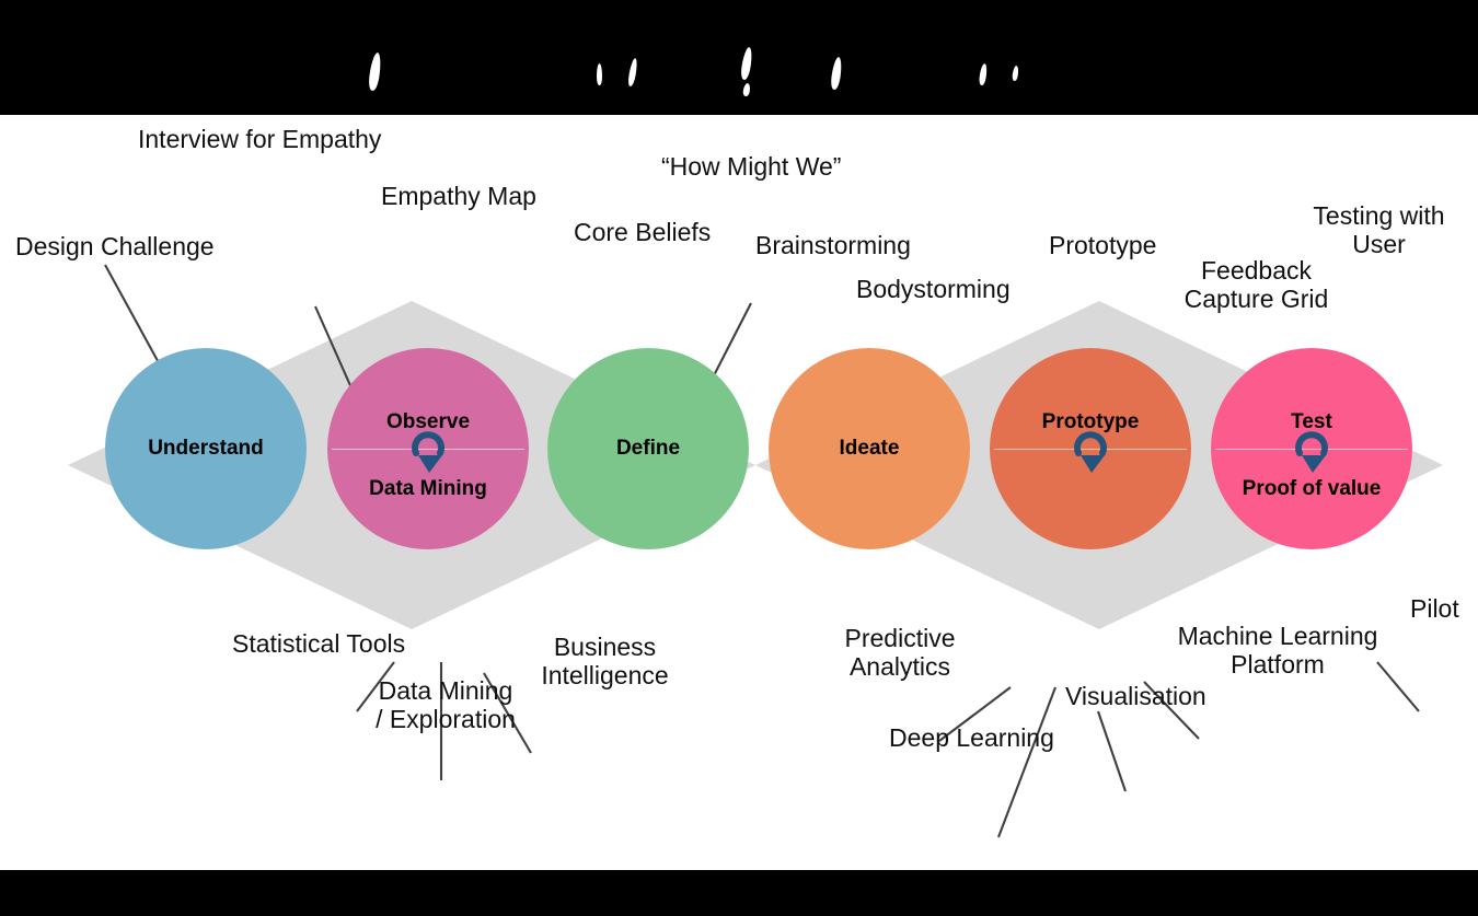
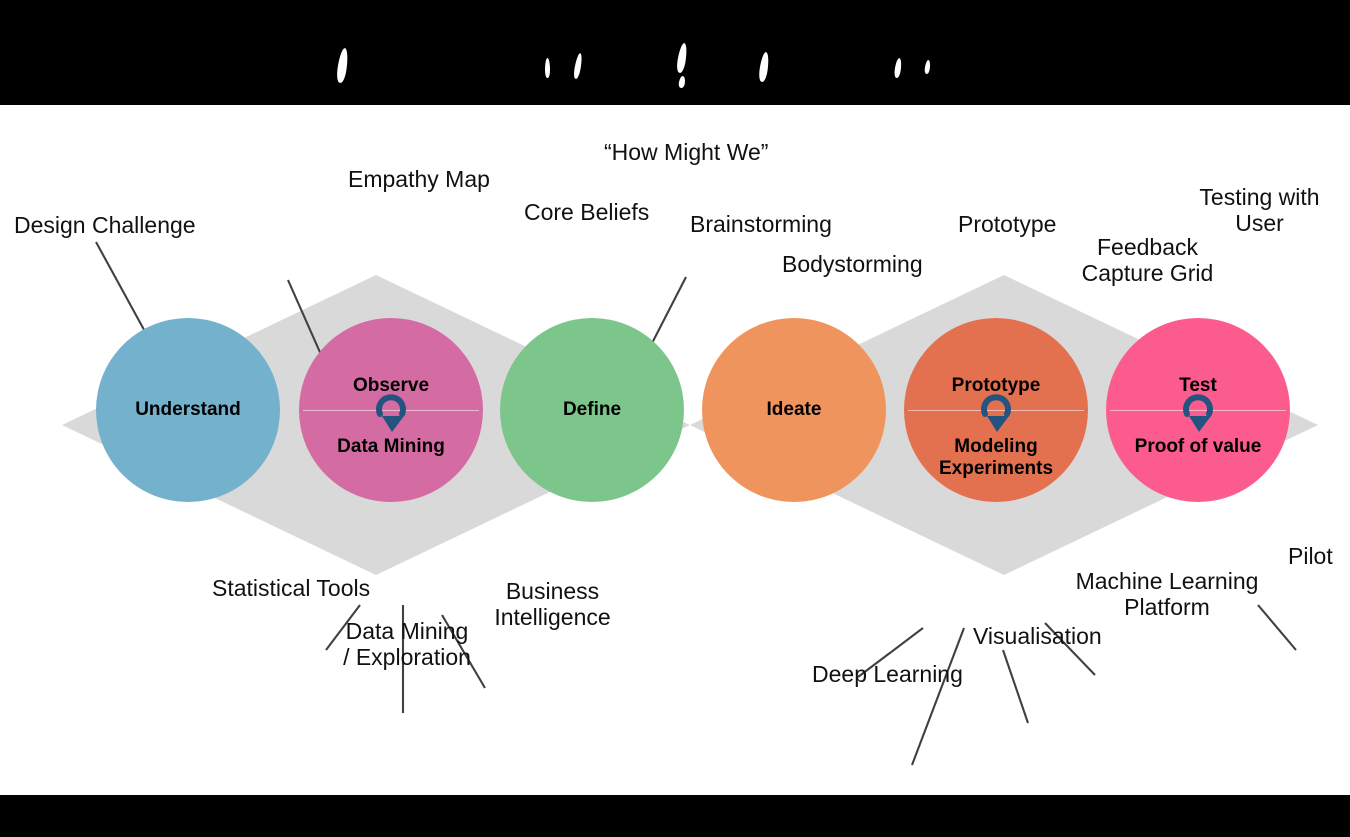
  Understand
  Observe
  Data Mining
  Define
  Ideate
  Prototype
+ Modeling
+ Experiments
  Test
  Proof of value
  Design Challenge
- Interview for Empathy
  Empathy Map
  Core Beliefs
  “How Might We”
  Brainstorming
  Bodystorming
  Prototype
  Feedback
  Capture Grid
  Testing with
  User
  Statistical Tools
  Data Mining
  / Exploration
  Business
  Intelligence
- Predictive
- Analytics
  Deep Learning
  Visualisation
  Machine Learning
  Platform
  Pilot
